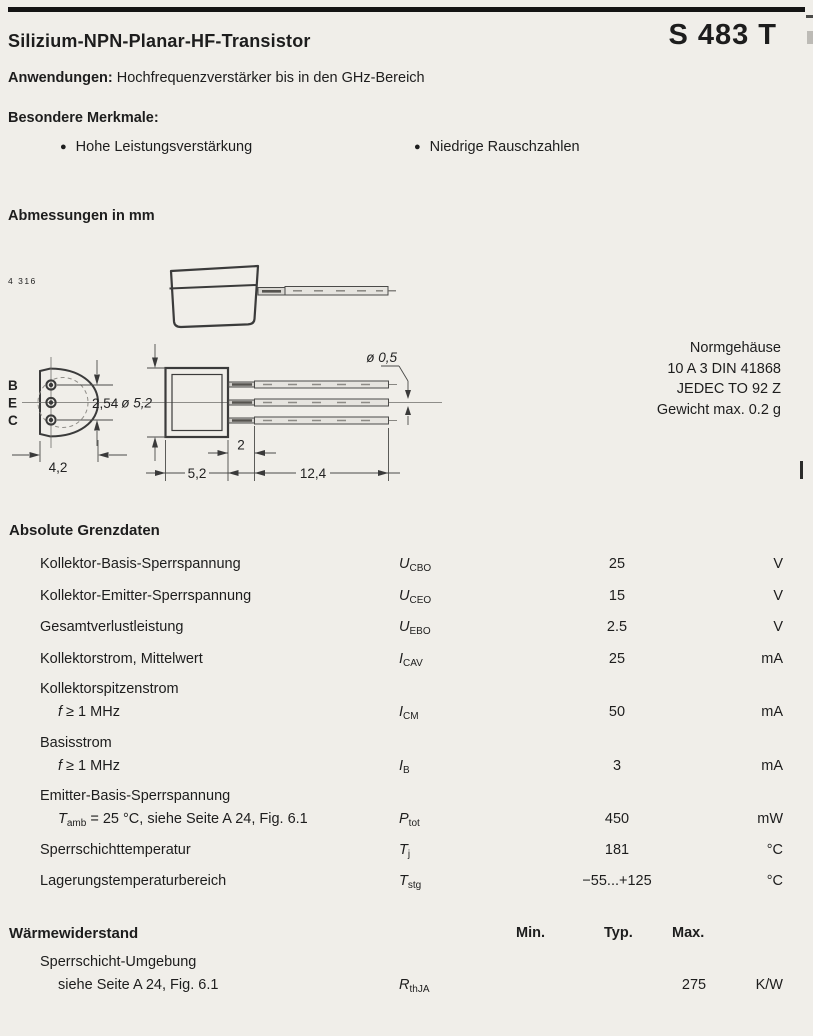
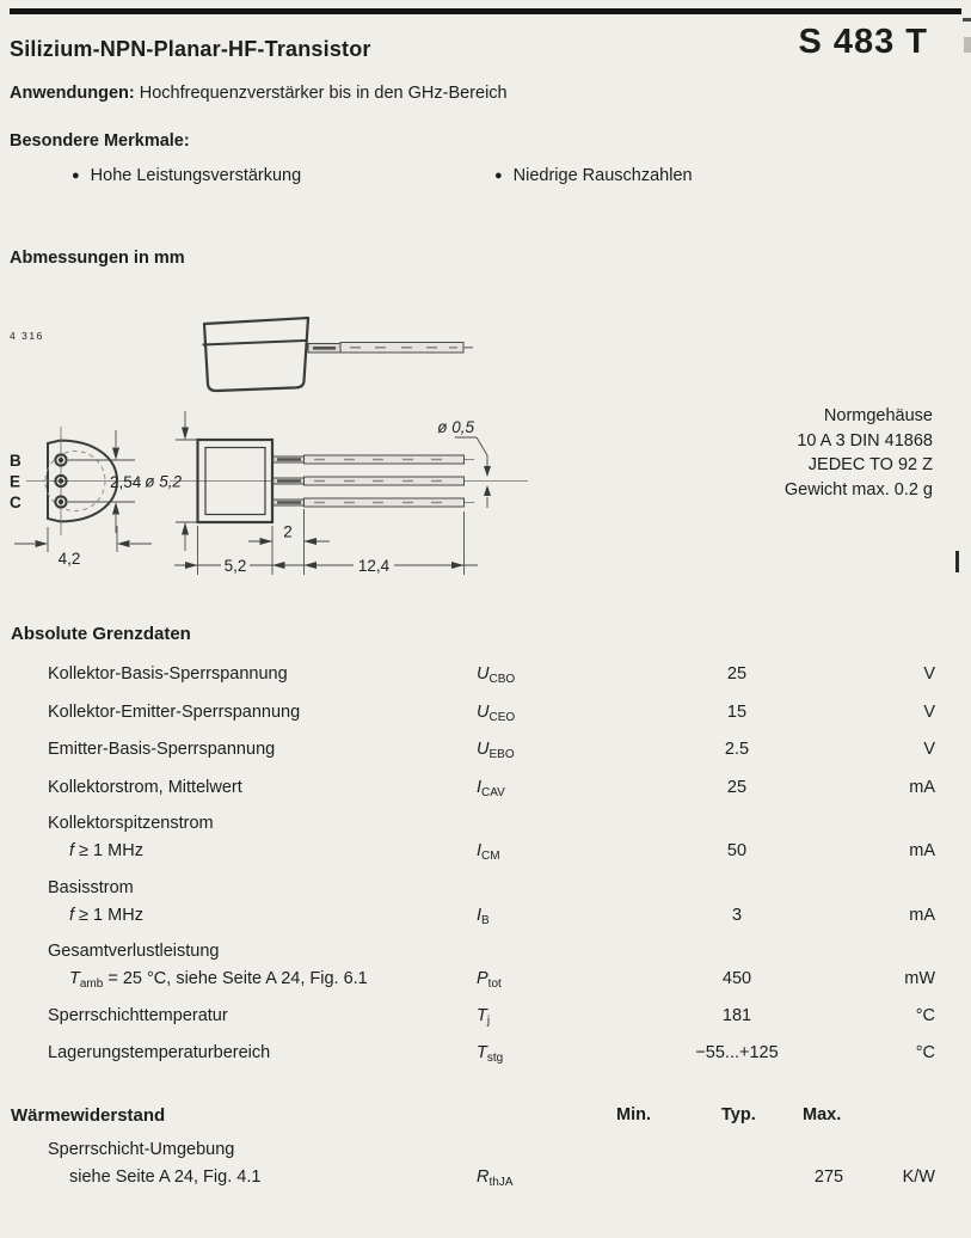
  Silizium-NPN-Planar-HF-Transistor
  S 483 T
  Anwendungen: Hochfrequenzverstärker bis in den GHz-Bereich
  Besondere Merkmale:
  ● Hohe Leistungsverstärkung
  ● Niedrige Rauschzahlen
  Abmessungen in mm
  4 316
  B
  E
  C
  2,54
  4,2
  ø 5,2
  2
  5,2
  12,4
  ø 0,5
  Normgehäuse
  10 A 3 DIN 41868
  JEDEC TO 92 Z
  Gewicht max. 0.2 g
  Absolute Grenzdaten
  Kollektor-Basis-Sperrspannung
  UCBO
  25
  V
  Kollektor-Emitter-Sperrspannung
  UCEO
  15
  V
- Gesamtverlustleistung
+ Emitter-Basis-Sperrspannung
  UEBO
  2.5
  V
  Kollektorstrom, Mittelwert
  ICAV
  25
  mA
  Kollektorspitzenstrom
  f ≥ 1 MHz
  ICM
  50
  mA
  Basisstrom
  f ≥ 1 MHz
  IB
  3
  mA
- Emitter-Basis-Sperrspannung
+ Gesamtverlustleistung
  Tamb = 25 °C, siehe Seite A 24, Fig. 6.1
  Ptot
  450
  mW
  Sperrschichttemperatur
  Tj
  181
  °C
  Lagerungstemperaturbereich
  Tstg
  −55...+125
  °C
  Wärmewiderstand
  Min.
  Typ.
  Max.
  Sperrschicht-Umgebung
- siehe Seite A 24, Fig. 6.1
+ siehe Seite A 24, Fig. 4.1
  RthJA
  275
  K/W
